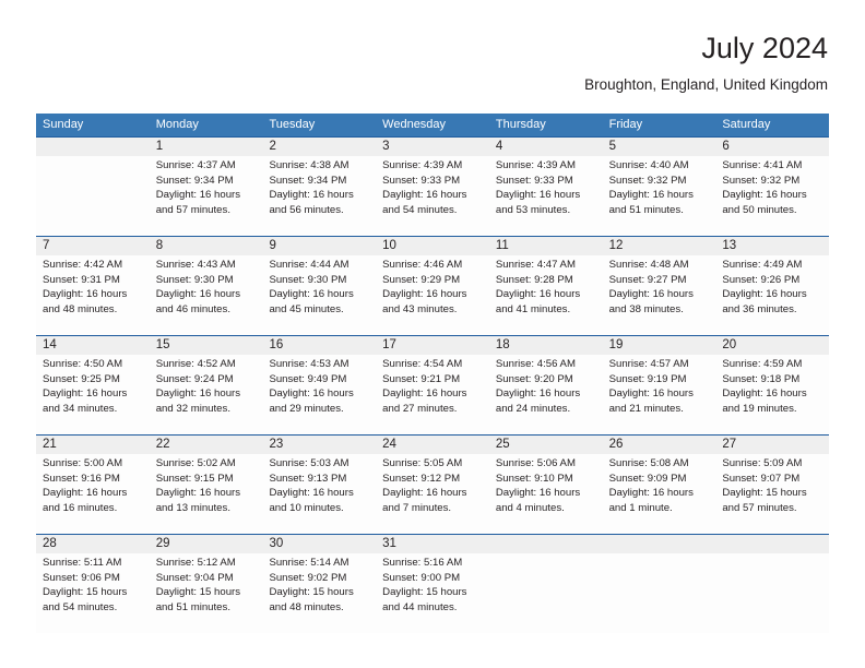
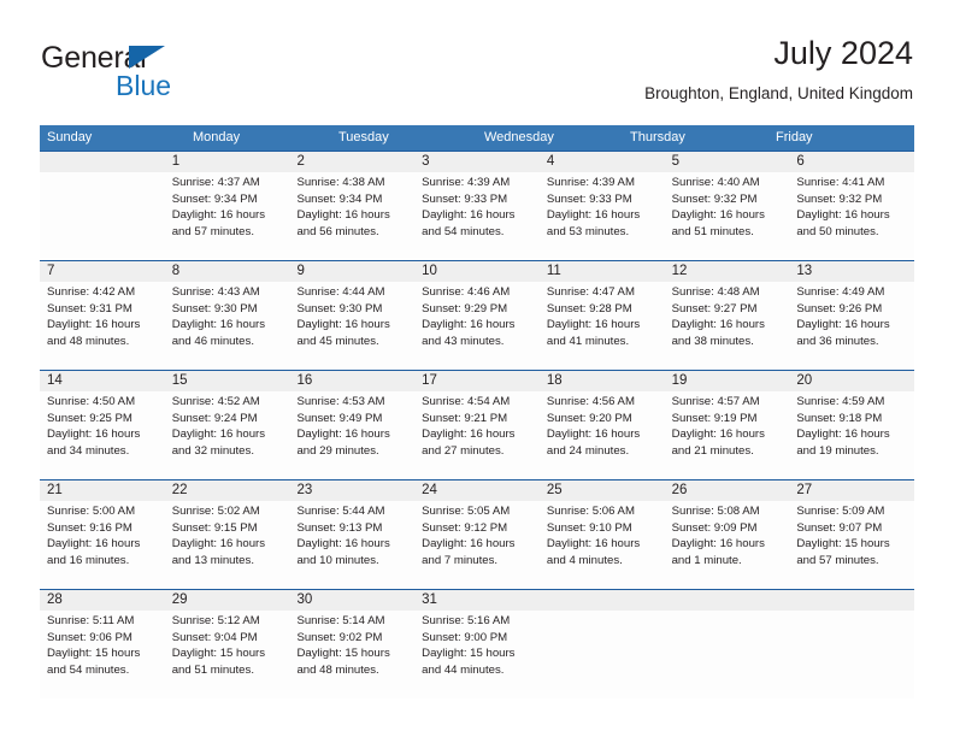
+ General
+ Blue
  July 2024
  Broughton, England, United Kingdom
  Sunday
  Monday
  Tuesday
  Wednesday
  Thursday
  Friday
- Saturday
  1
  2
  3
  4
  5
  6
  Sunrise: 4:37 AM
  Sunset: 9:34 PM
  Daylight: 16 hours
  and 57 minutes.
  Sunrise: 4:38 AM
  Sunset: 9:34 PM
  Daylight: 16 hours
  and 56 minutes.
  Sunrise: 4:39 AM
  Sunset: 9:33 PM
  Daylight: 16 hours
  and 54 minutes.
  Sunrise: 4:39 AM
  Sunset: 9:33 PM
  Daylight: 16 hours
  and 53 minutes.
  Sunrise: 4:40 AM
  Sunset: 9:32 PM
  Daylight: 16 hours
  and 51 minutes.
  Sunrise: 4:41 AM
  Sunset: 9:32 PM
  Daylight: 16 hours
  and 50 minutes.
  7
  8
  9
  10
  11
  12
  13
  Sunrise: 4:42 AM
  Sunset: 9:31 PM
  Daylight: 16 hours
  and 48 minutes.
  Sunrise: 4:43 AM
  Sunset: 9:30 PM
  Daylight: 16 hours
  and 46 minutes.
  Sunrise: 4:44 AM
  Sunset: 9:30 PM
  Daylight: 16 hours
  and 45 minutes.
  Sunrise: 4:46 AM
  Sunset: 9:29 PM
  Daylight: 16 hours
  and 43 minutes.
  Sunrise: 4:47 AM
  Sunset: 9:28 PM
  Daylight: 16 hours
  and 41 minutes.
  Sunrise: 4:48 AM
  Sunset: 9:27 PM
  Daylight: 16 hours
  and 38 minutes.
  Sunrise: 4:49 AM
  Sunset: 9:26 PM
  Daylight: 16 hours
  and 36 minutes.
  14
  15
  16
  17
  18
  19
  20
  Sunrise: 4:50 AM
  Sunset: 9:25 PM
  Daylight: 16 hours
  and 34 minutes.
  Sunrise: 4:52 AM
  Sunset: 9:24 PM
  Daylight: 16 hours
  and 32 minutes.
  Sunrise: 4:53 AM
  Sunset: 9:49 PM
  Daylight: 16 hours
  and 29 minutes.
  Sunrise: 4:54 AM
  Sunset: 9:21 PM
  Daylight: 16 hours
  and 27 minutes.
  Sunrise: 4:56 AM
  Sunset: 9:20 PM
  Daylight: 16 hours
  and 24 minutes.
  Sunrise: 4:57 AM
  Sunset: 9:19 PM
  Daylight: 16 hours
  and 21 minutes.
  Sunrise: 4:59 AM
  Sunset: 9:18 PM
  Daylight: 16 hours
  and 19 minutes.
  21
  22
  23
  24
  25
  26
  27
  Sunrise: 5:00 AM
  Sunset: 9:16 PM
  Daylight: 16 hours
  and 16 minutes.
  Sunrise: 5:02 AM
  Sunset: 9:15 PM
  Daylight: 16 hours
  and 13 minutes.
- Sunrise: 5:03 AM
+ Sunrise: 5:44 AM
  Sunset: 9:13 PM
  Daylight: 16 hours
  and 10 minutes.
  Sunrise: 5:05 AM
  Sunset: 9:12 PM
  Daylight: 16 hours
  and 7 minutes.
  Sunrise: 5:06 AM
  Sunset: 9:10 PM
  Daylight: 16 hours
  and 4 minutes.
  Sunrise: 5:08 AM
  Sunset: 9:09 PM
  Daylight: 16 hours
  and 1 minute.
  Sunrise: 5:09 AM
  Sunset: 9:07 PM
  Daylight: 15 hours
  and 57 minutes.
  28
  29
  30
  31
  Sunrise: 5:11 AM
  Sunset: 9:06 PM
  Daylight: 15 hours
  and 54 minutes.
  Sunrise: 5:12 AM
  Sunset: 9:04 PM
  Daylight: 15 hours
  and 51 minutes.
  Sunrise: 5:14 AM
  Sunset: 9:02 PM
  Daylight: 15 hours
  and 48 minutes.
  Sunrise: 5:16 AM
  Sunset: 9:00 PM
  Daylight: 15 hours
  and 44 minutes.
